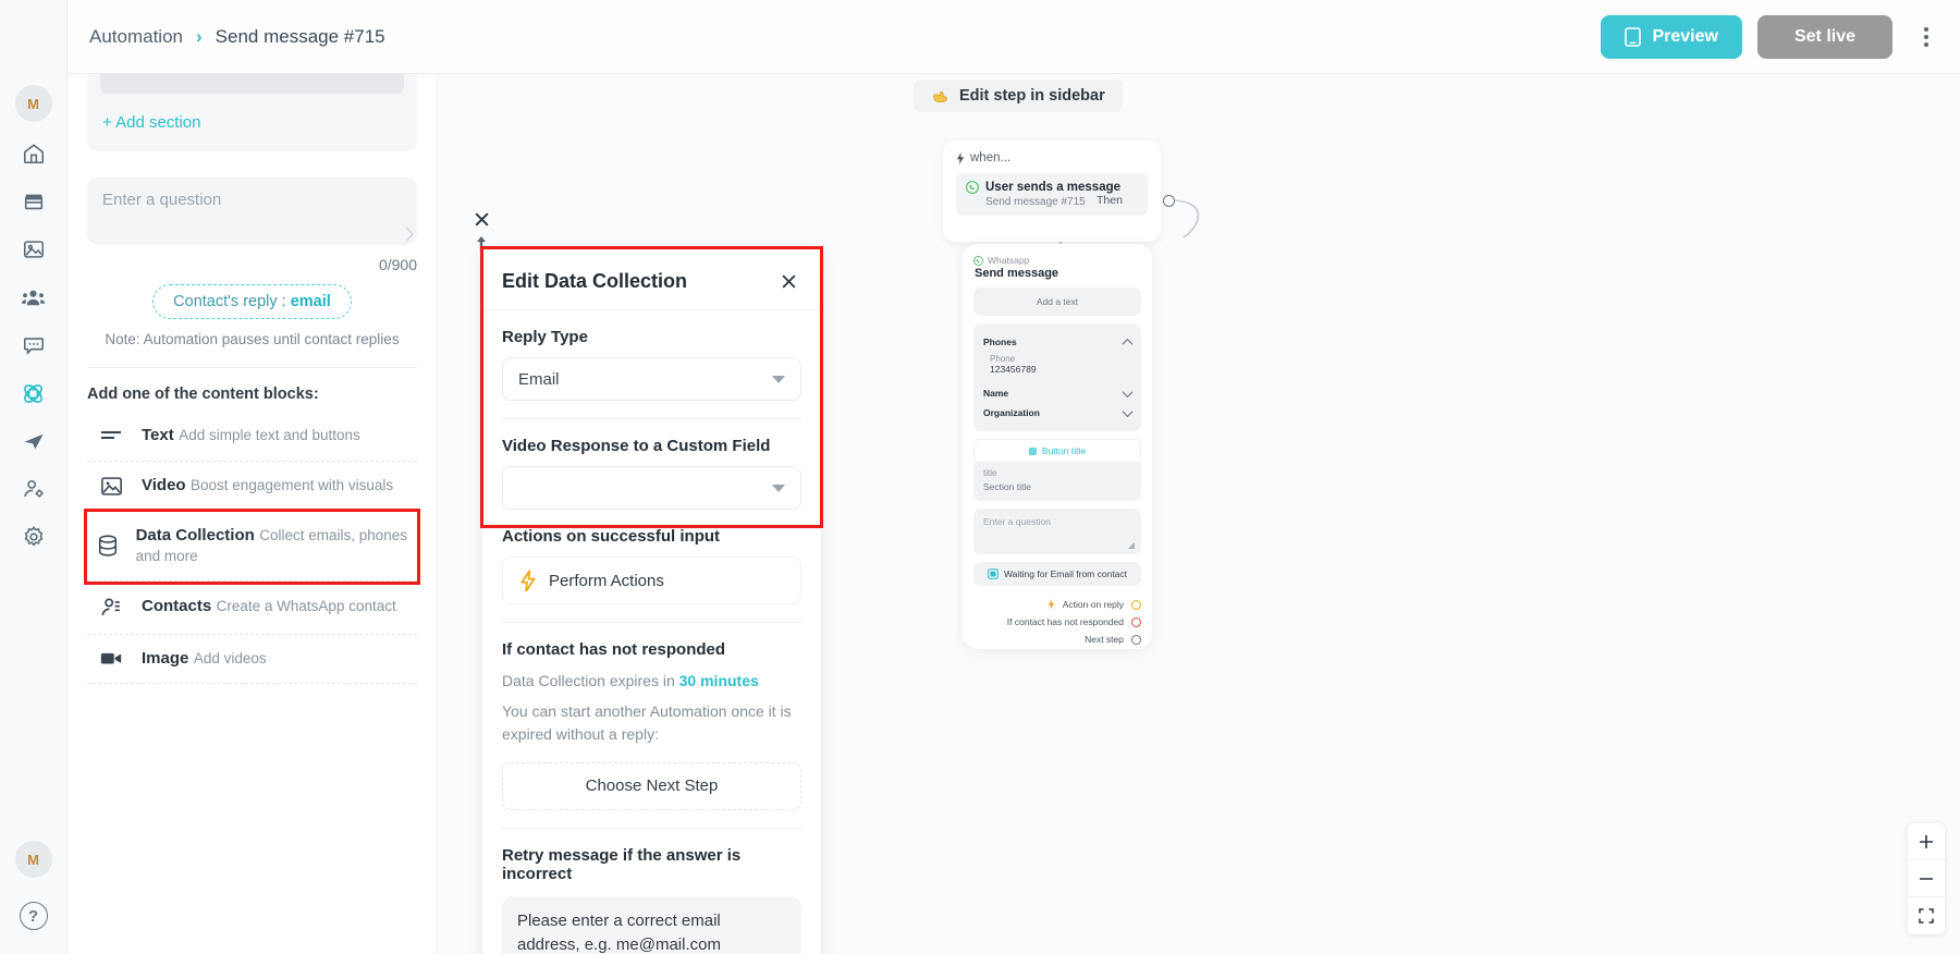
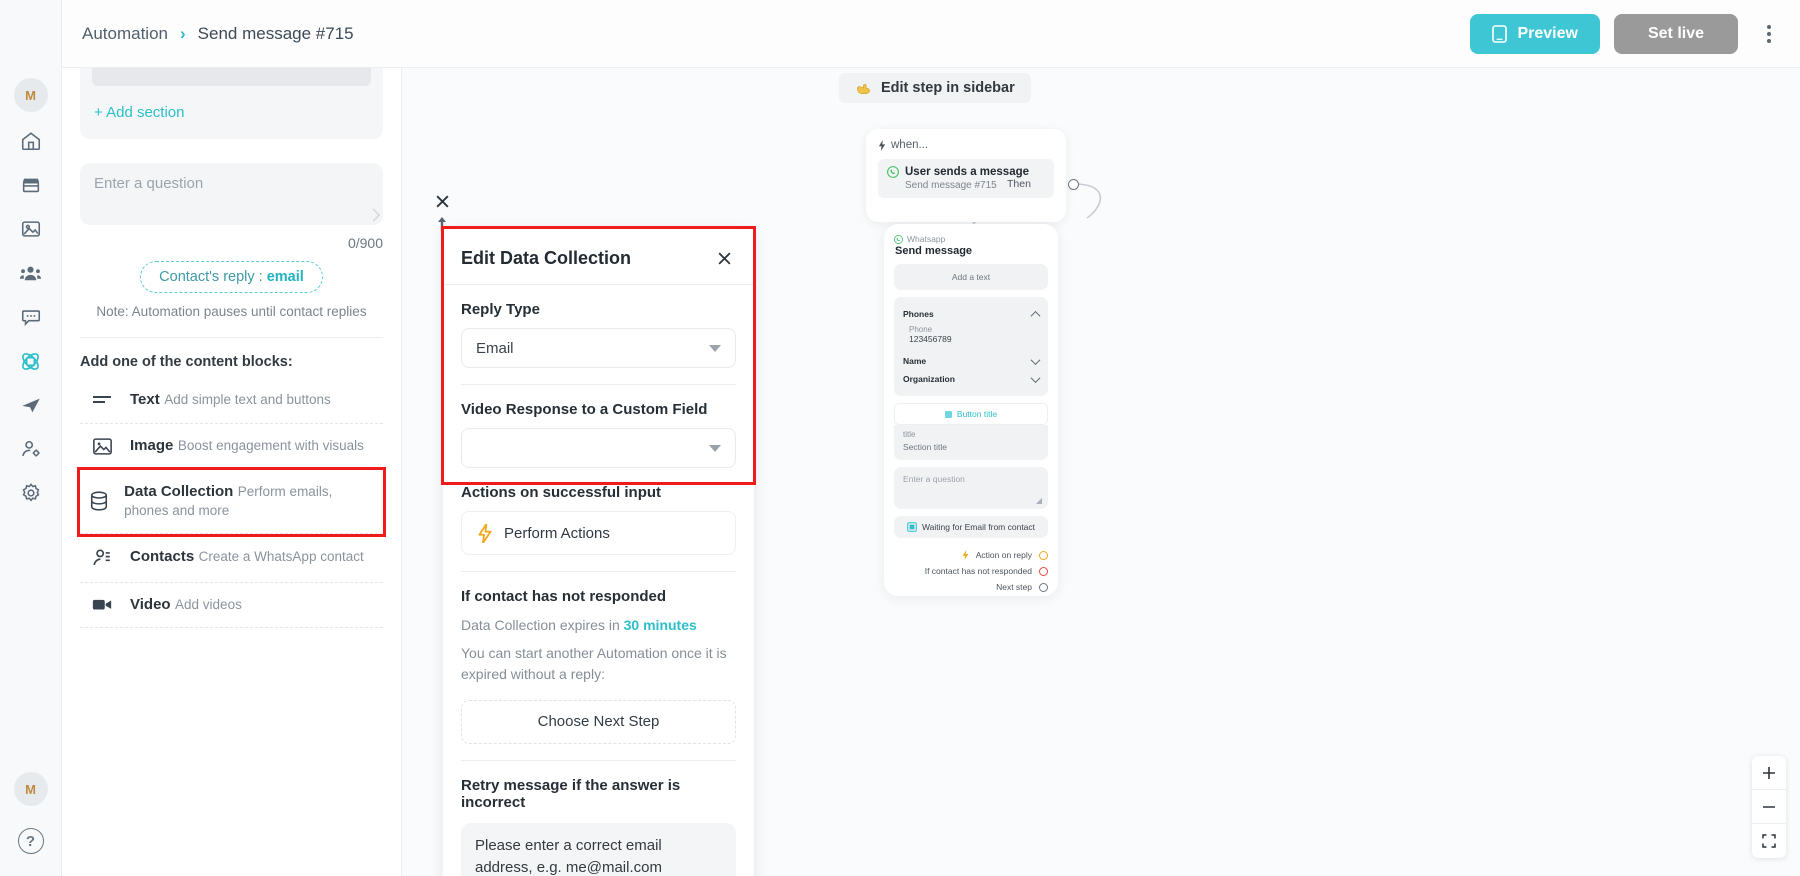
  Automation
  ›
  Send message #715
  Preview
  Set live
  M
  M
  ?
  Edit step in sidebar
  when...
  User sends a message
  Send message #715
  Then
  Whatsapp
  Send message
  Add a text
  Phones
  Phone
  123456789
  Name
  Organization
  Button title
  title
  Section title
  Enter a question
  ◢
  Waiting for Email from contact
  Action on reply
  If contact has not responded
  Next step
  + Add section
  Enter a question
  0/900
  Contact's reply : email
  Note: Automation pauses until contact replies
  Add one of the content blocks:
  Text Add simple text and buttons
- Video Boost engagement with visuals
+ Image Boost engagement with visuals
- Data Collection Collect emails, phones and more
+ Data Collection Perform emails, phones and more
  Contacts Create a WhatsApp contact
- Image Add videos
+ Video Add videos
  Edit Data Collection
  Reply Type
  Email
  Video Response to a Custom Field
  Actions on successful input
  Perform Actions
  If contact has not responded
  Data Collection expires in 30 minutes
  You can start another Automation once it is expired without a reply:
  Choose Next Step
  Retry message if the answer is incorrect
  Please enter a correct email address, e.g. me@mail.com
